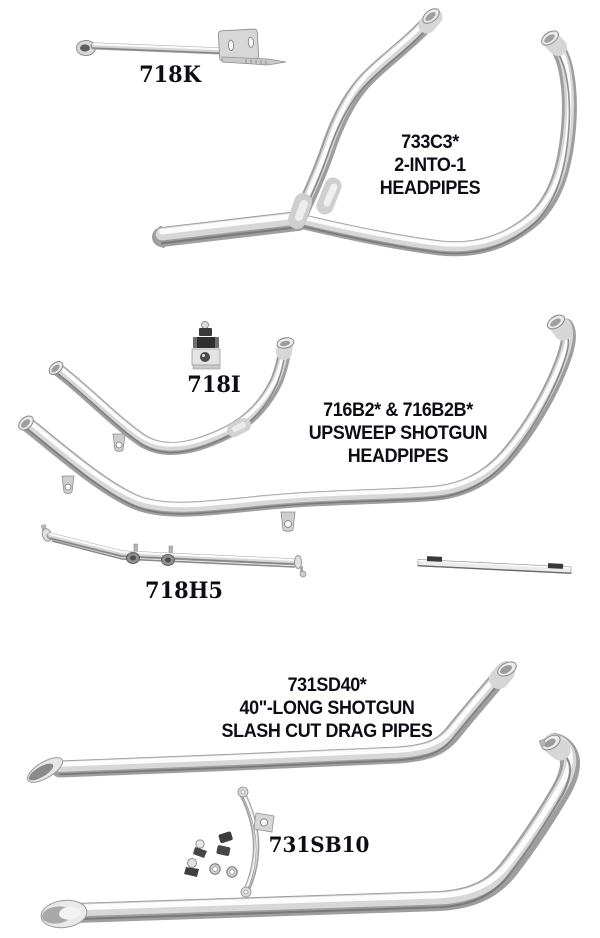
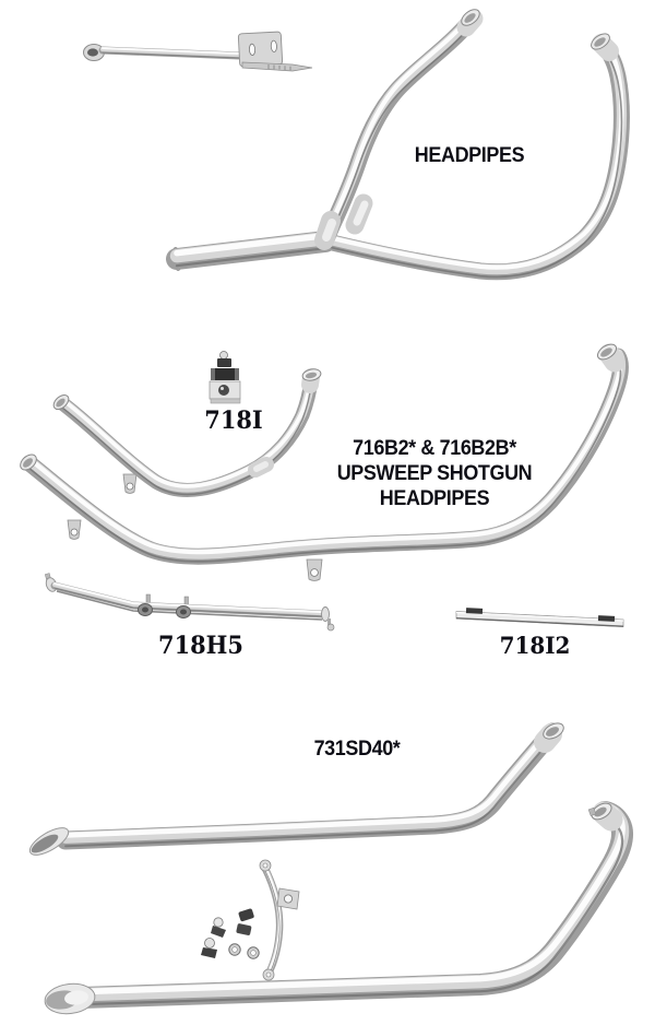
- 718K
- 733C3*
- 2-INTO-1
  HEADPIPES
  718I
  716B2* & 716B2B*
  UPSWEEP SHOTGUN
  HEADPIPES
  718H5
+ 718I2
  731SD40*
- 40"-LONG SHOTGUN
- SLASH CUT DRAG PIPES
- 731SB10
